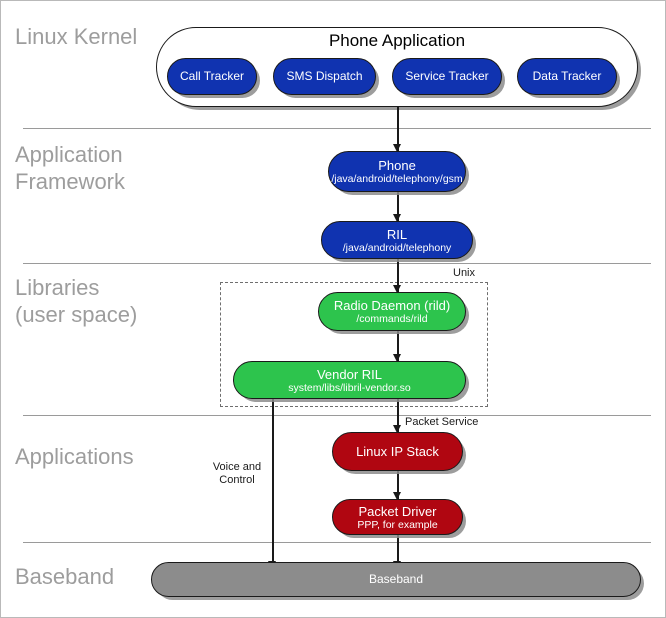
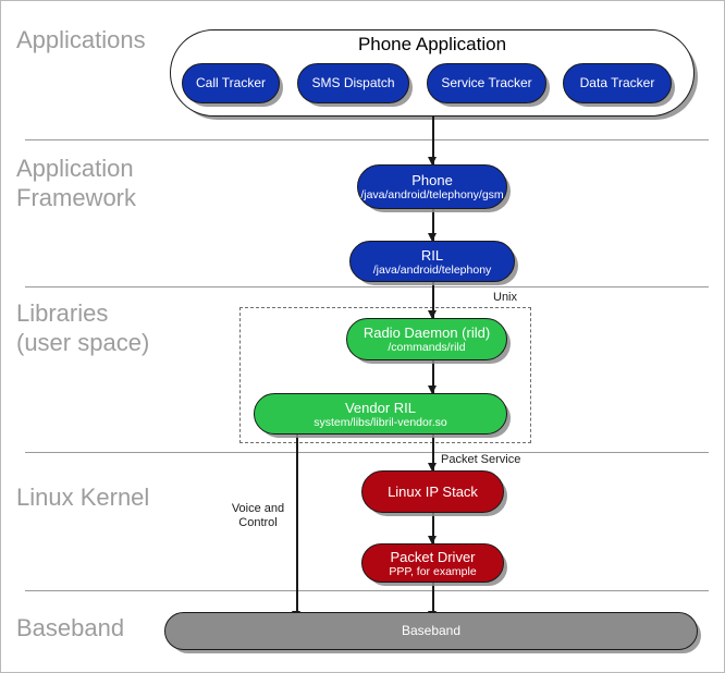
- Linux Kernel
+ Applications
  Application
  Framework
  Libraries
  (user space)
- Applications
+ Linux Kernel
  Baseband
  Unix
  Packet Service
  Voice and
  Control
  Phone Application
  Call Tracker
  SMS Dispatch
  Service Tracker
  Data Tracker
  Phone
  /java/android/telephony/gsm
  RIL
  /java/android/telephony
  Radio Daemon (rild)
  /commands/rild
  Vendor RIL
  system/libs/libril-vendor.so
  Linux IP Stack
  Packet Driver
  PPP, for example
  Baseband
